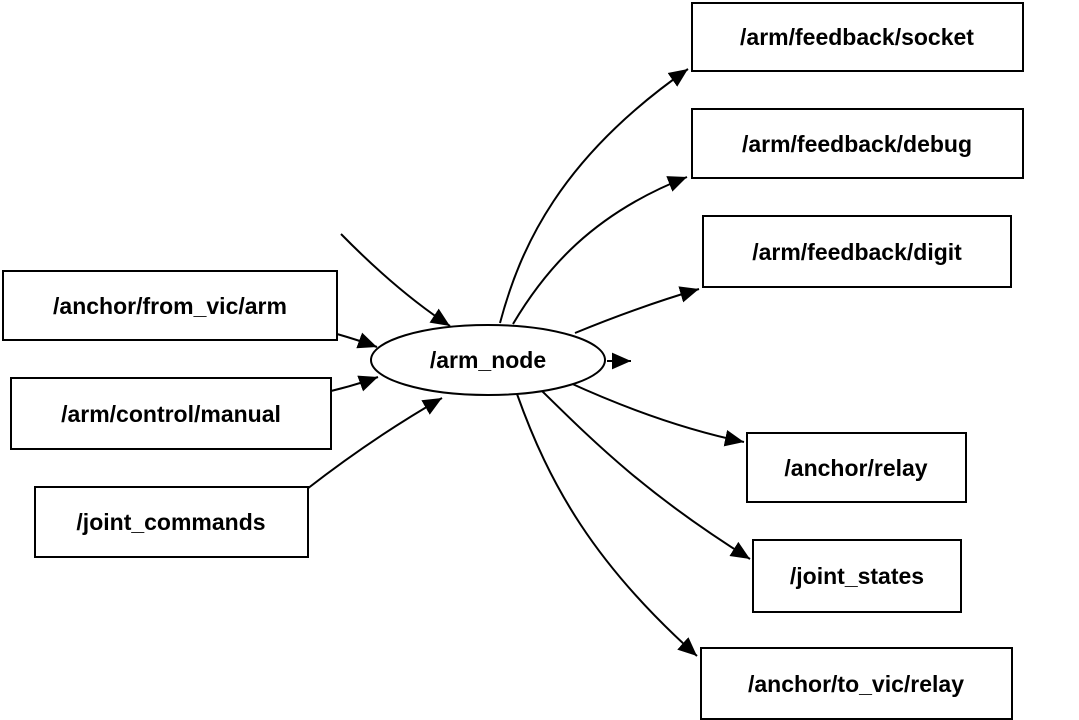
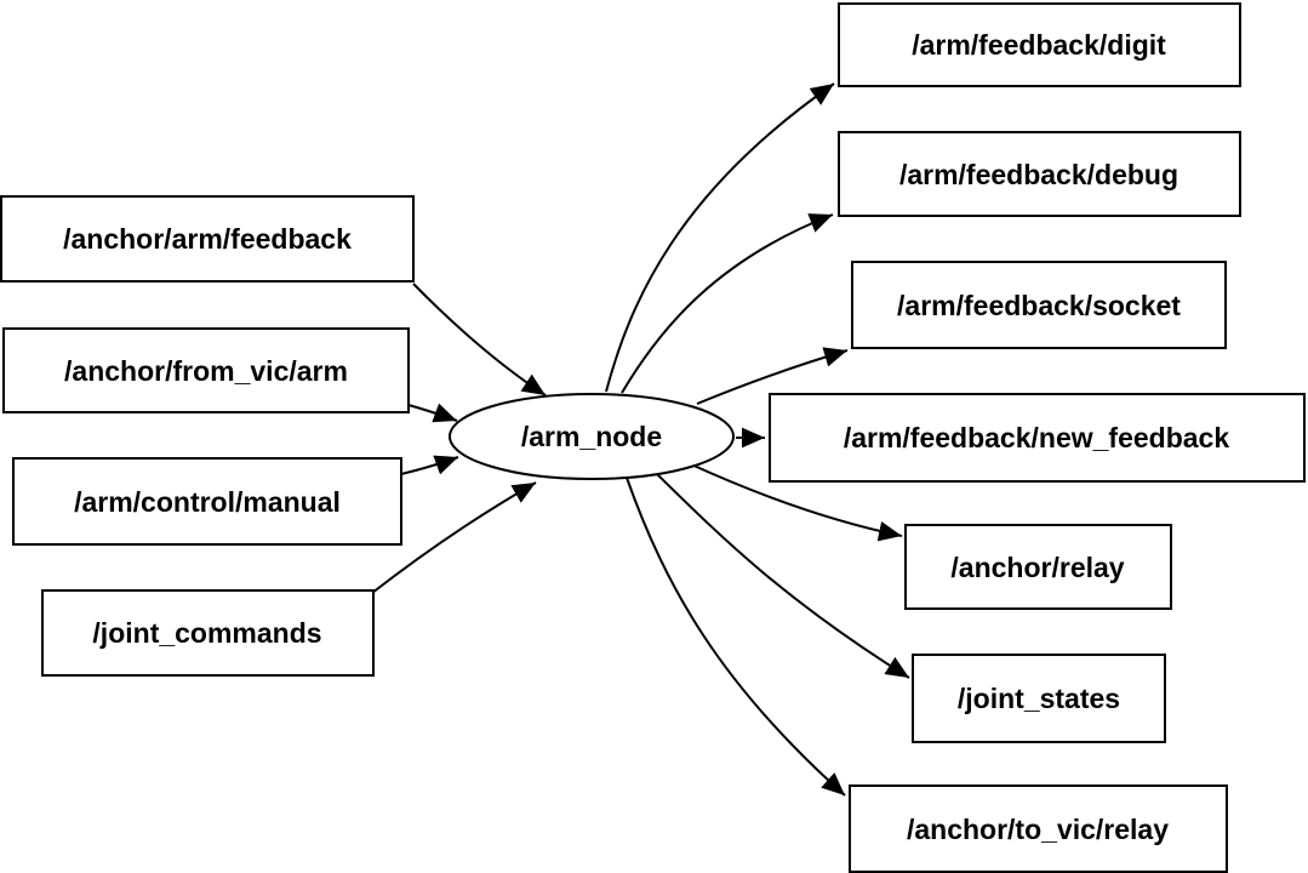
+ /anchor/arm/feedback
  /anchor/from_vic/arm
  /arm/control/manual
  /joint_commands
  /arm_node
- /arm/feedback/socket
+ /arm/feedback/digit
  /arm/feedback/debug
- /arm/feedback/digit
+ /arm/feedback/socket
+ /arm/feedback/new_feedback
  /anchor/relay
  /joint_states
  /anchor/to_vic/relay
